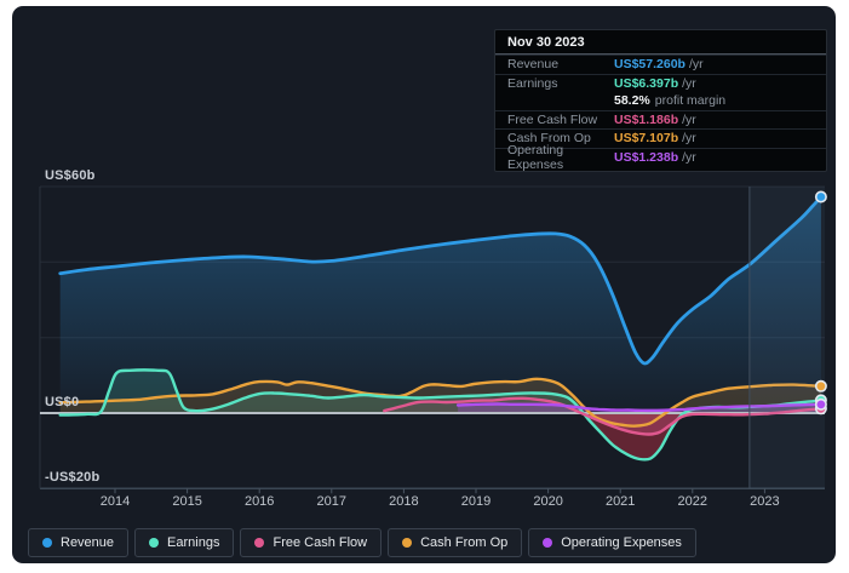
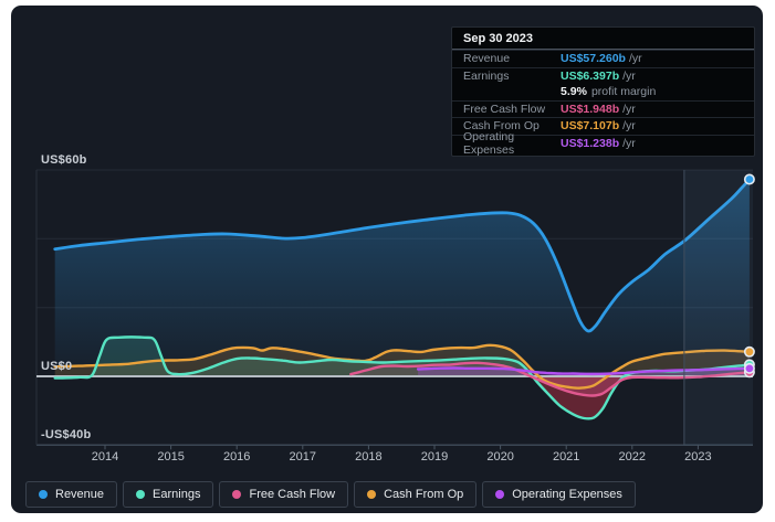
  US$60b
  US$0
- -US$20b
+ -US$40b
  2014
  2015
  2016
  2017
  2018
  2019
  2020
  2021
  2022
  2023
- Nov 30 2023
+ Sep 30 2023
  Revenue
  US$57.260b
  /yr
  Earnings
  US$6.397b
  /yr
- 58.2%
+ 5.9%
  profit margin
  Free Cash Flow
- US$1.186b
+ US$1.948b
  /yr
  Cash From Op
  US$7.107b
  /yr
  Operating Expenses
  US$1.238b
  /yr
  Revenue
  Earnings
  Free Cash Flow
  Cash From Op
  Operating Expenses
